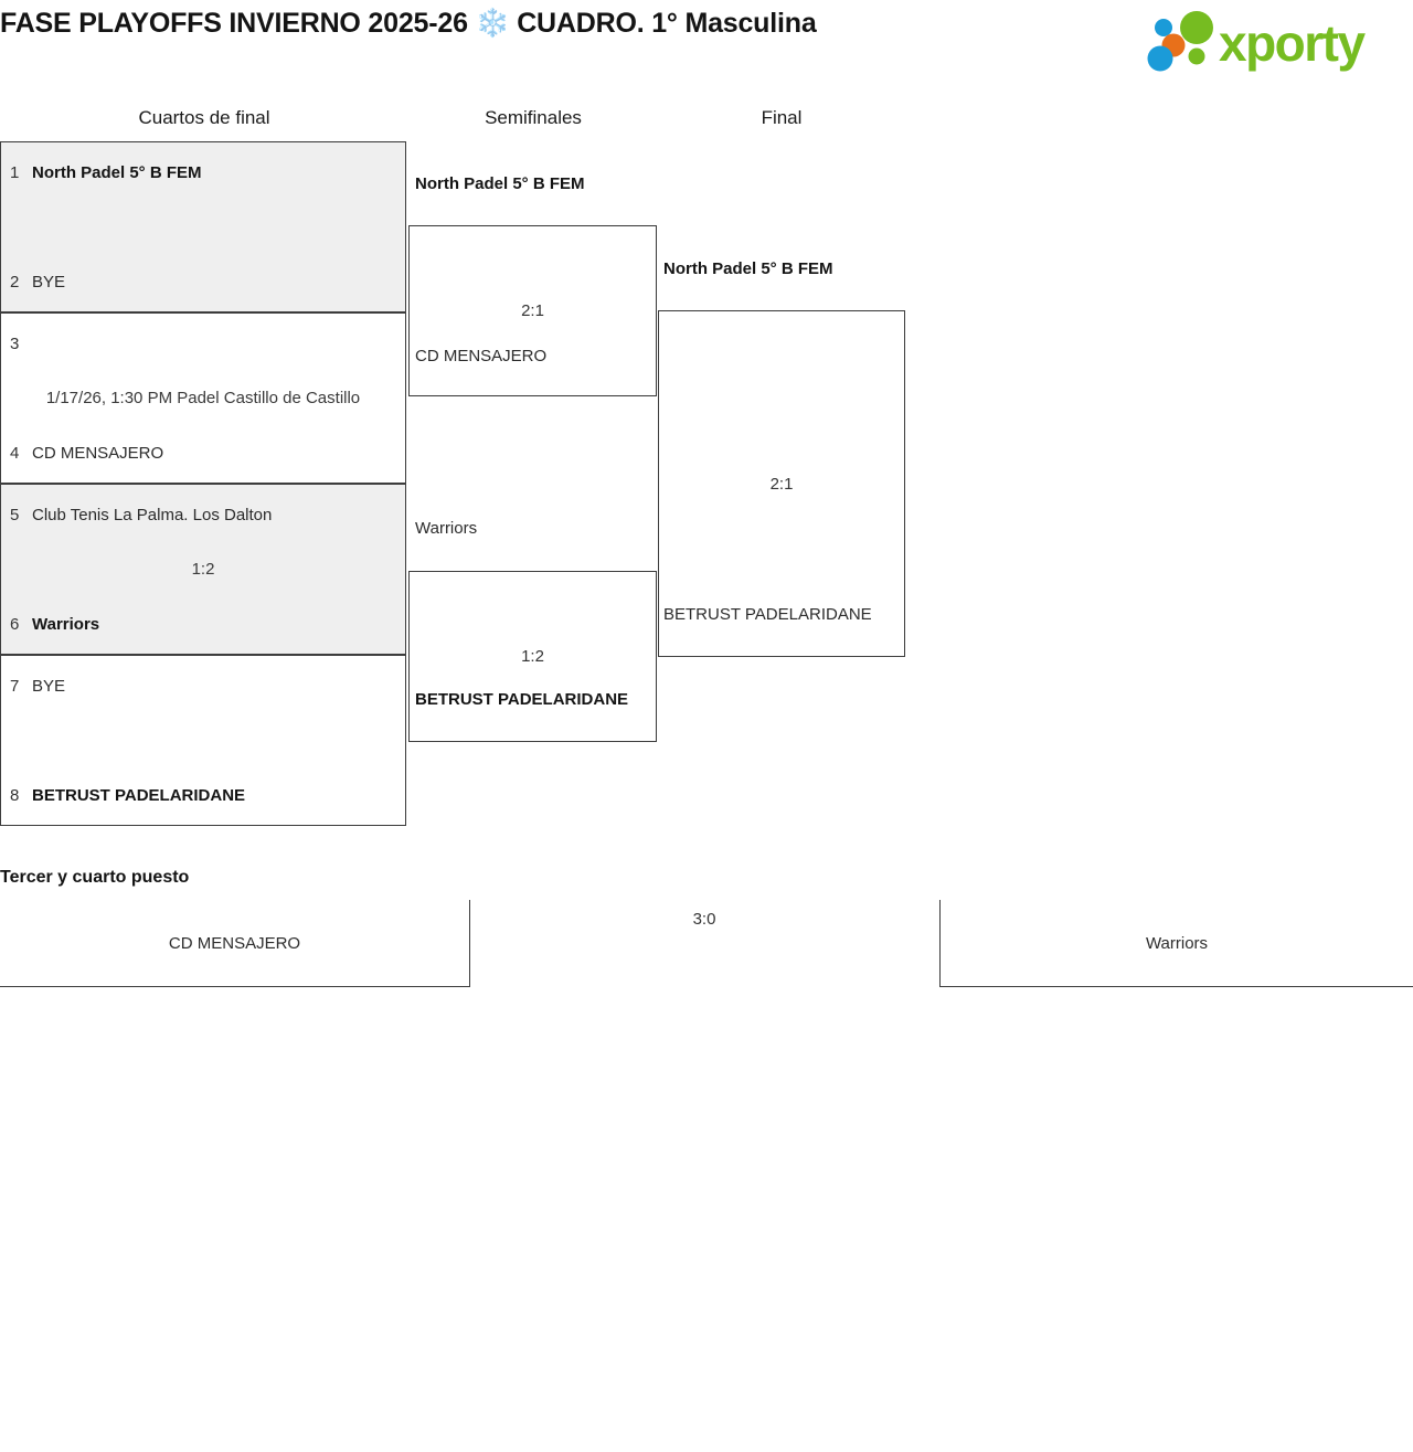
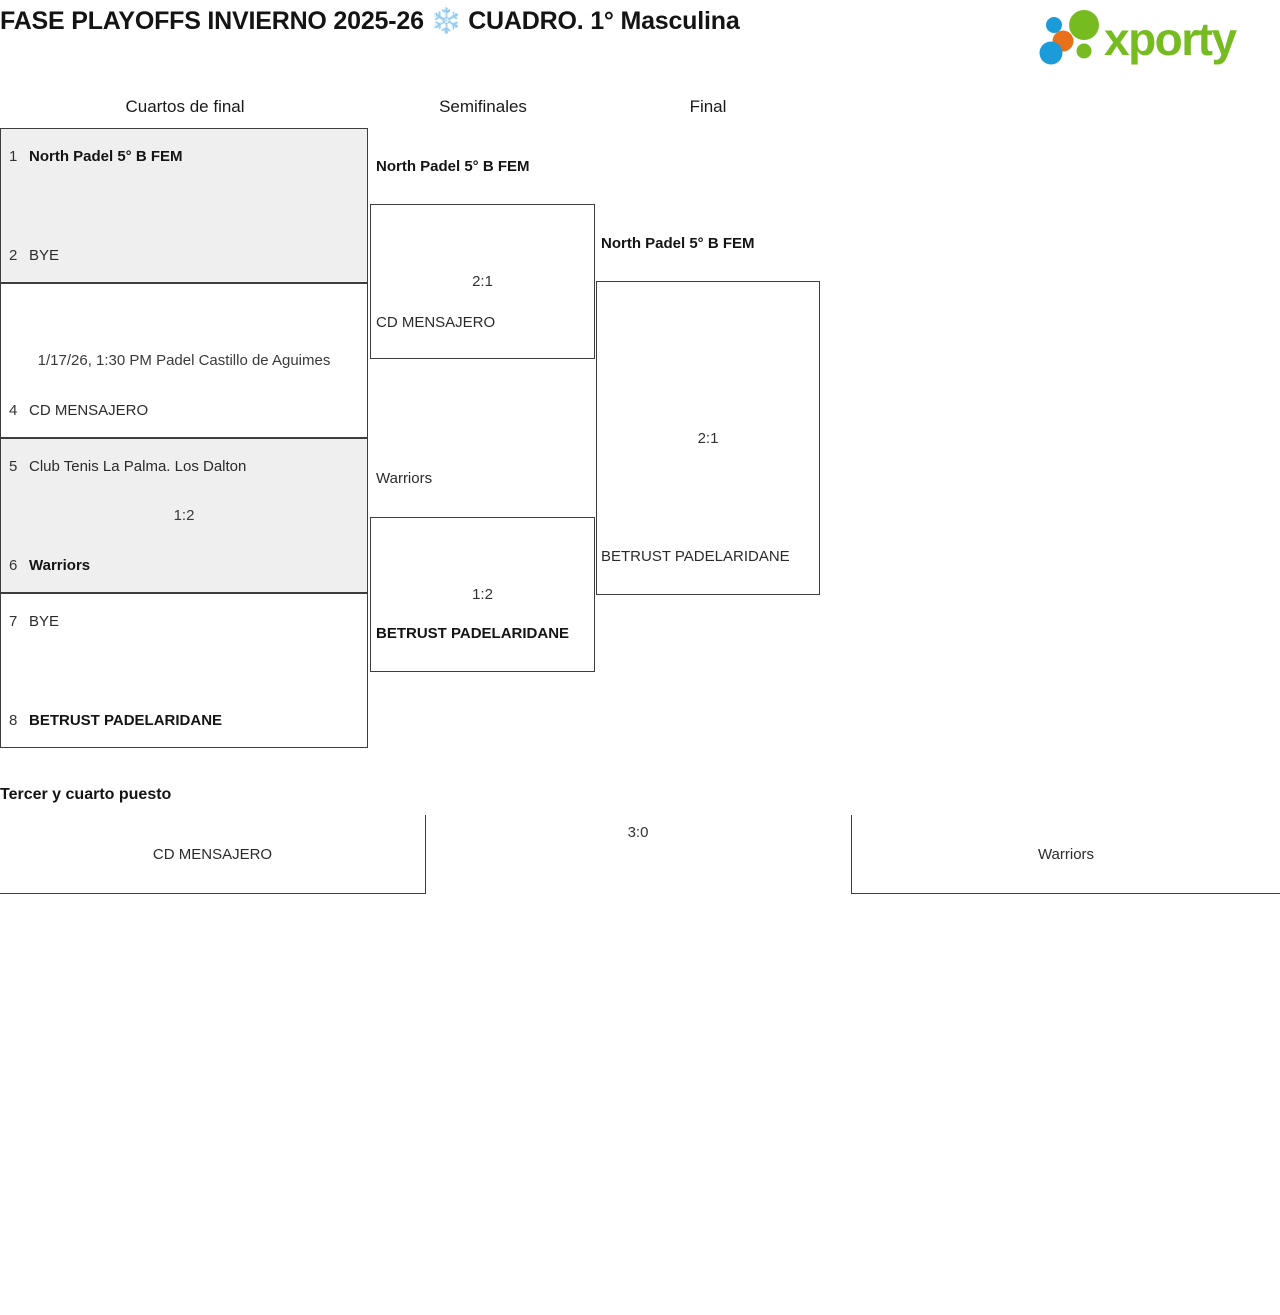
  FASE PLAYOFFS INVIERNO 2025-26 ❄️ CUADRO. 1° Masculina
  xporty
  Cuartos de final
  Semifinales
  Final
  1
  North Padel 5° B FEM
  2
  BYE
- 3
- 1/17/26, 1:30 PM Padel Castillo de Castillo
+ 1/17/26, 1:30 PM Padel Castillo de Aguimes
  4
  CD MENSAJERO
  5
  Club Tenis La Palma. Los Dalton
  1:2
  6
  Warriors
  7
  BYE
  8
  BETRUST PADELARIDANE
  2:1
  North Padel 5° B FEM
  CD MENSAJERO
  1:2
  Warriors
  BETRUST PADELARIDANE
  2:1
  North Padel 5° B FEM
  BETRUST PADELARIDANE
  Tercer y cuarto puesto
  CD MENSAJERO
  3:0
  Warriors
